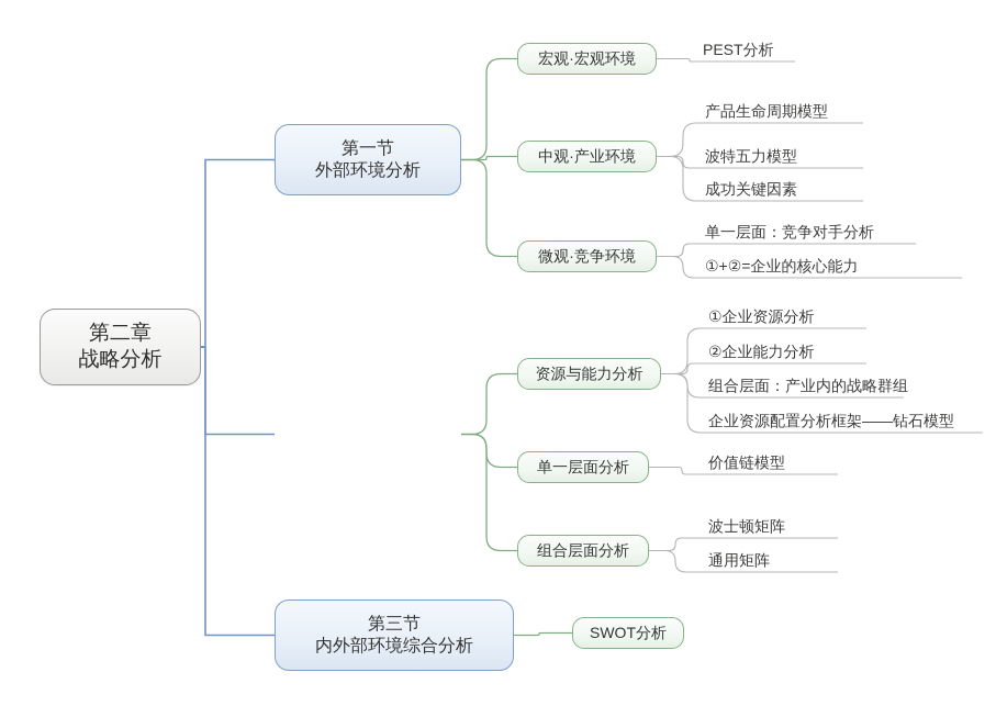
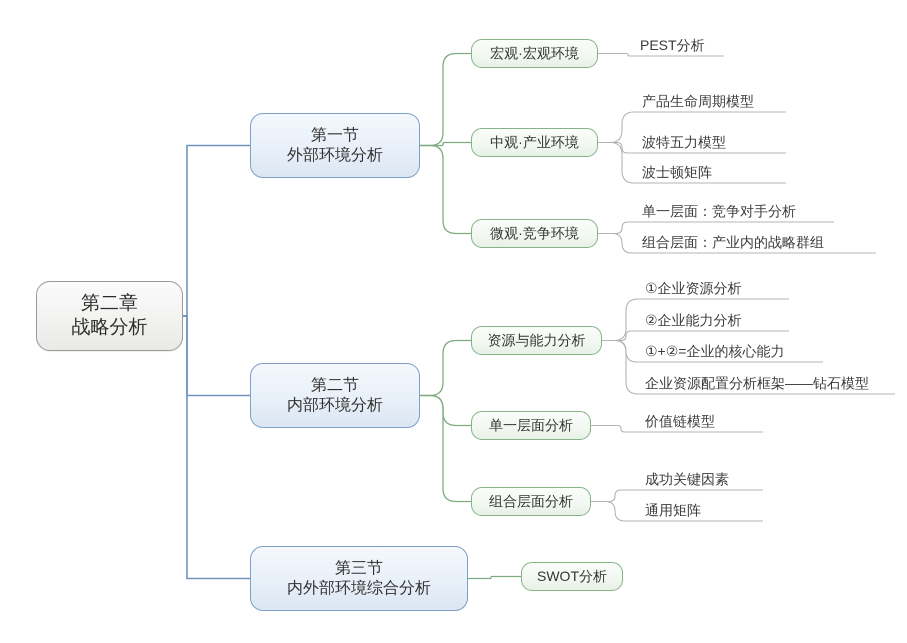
  第二章
  战略分析
  第一节
  外部环境分析
  宏观·宏观环境
  PEST分析
  中观·产业环境
  产品生命周期模型
  波特五力模型
- 成功关键因素
+ 波士顿矩阵
  微观·竞争环境
  单一层面：竞争对手分析
- ①+②=企业的核心能力
+ 组合层面：产业内的战略群组
+ 第二节
+ 内部环境分析
  资源与能力分析
  ①企业资源分析
  ②企业能力分析
- 组合层面：产业内的战略群组
+ ①+②=企业的核心能力
  企业资源配置分析框架——钻石模型
  单一层面分析
  价值链模型
  组合层面分析
- 波士顿矩阵
+ 成功关键因素
  通用矩阵
  第三节
  内外部环境综合分析
  SWOT分析
